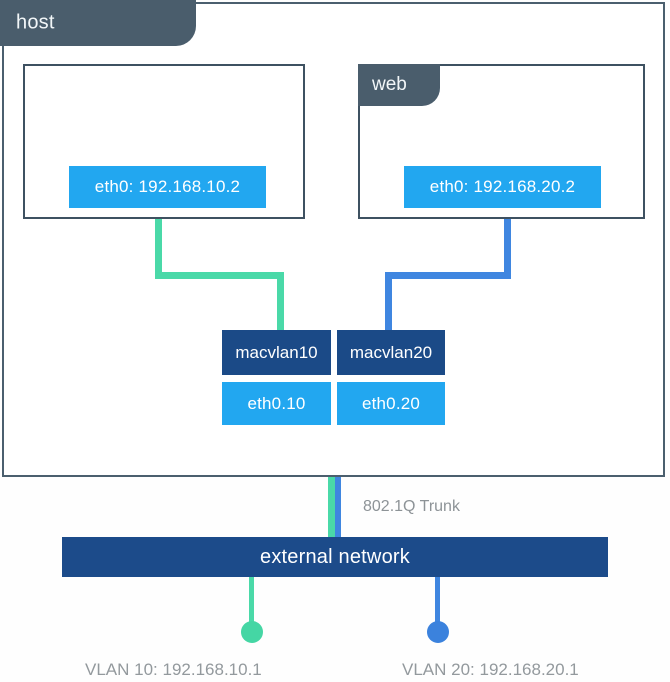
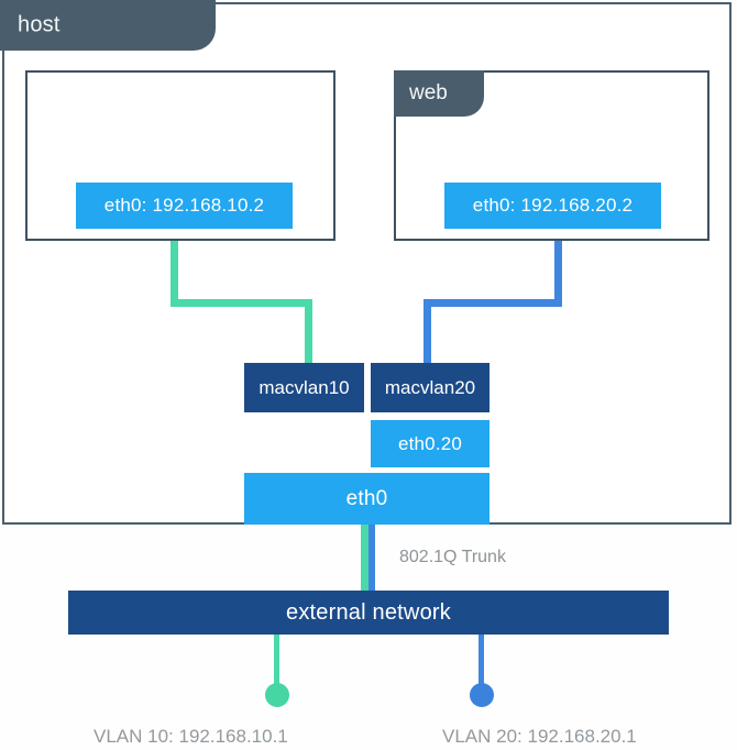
  eth0: 192.168.10.2
  web
  eth0: 192.168.20.2
  macvlan10
  macvlan20
- eth0.10
  eth0.20
+ eth0
  802.1Q Trunk
  external network
  VLAN 10: 192.168.10.1
  VLAN 20: 192.168.20.1
  host
